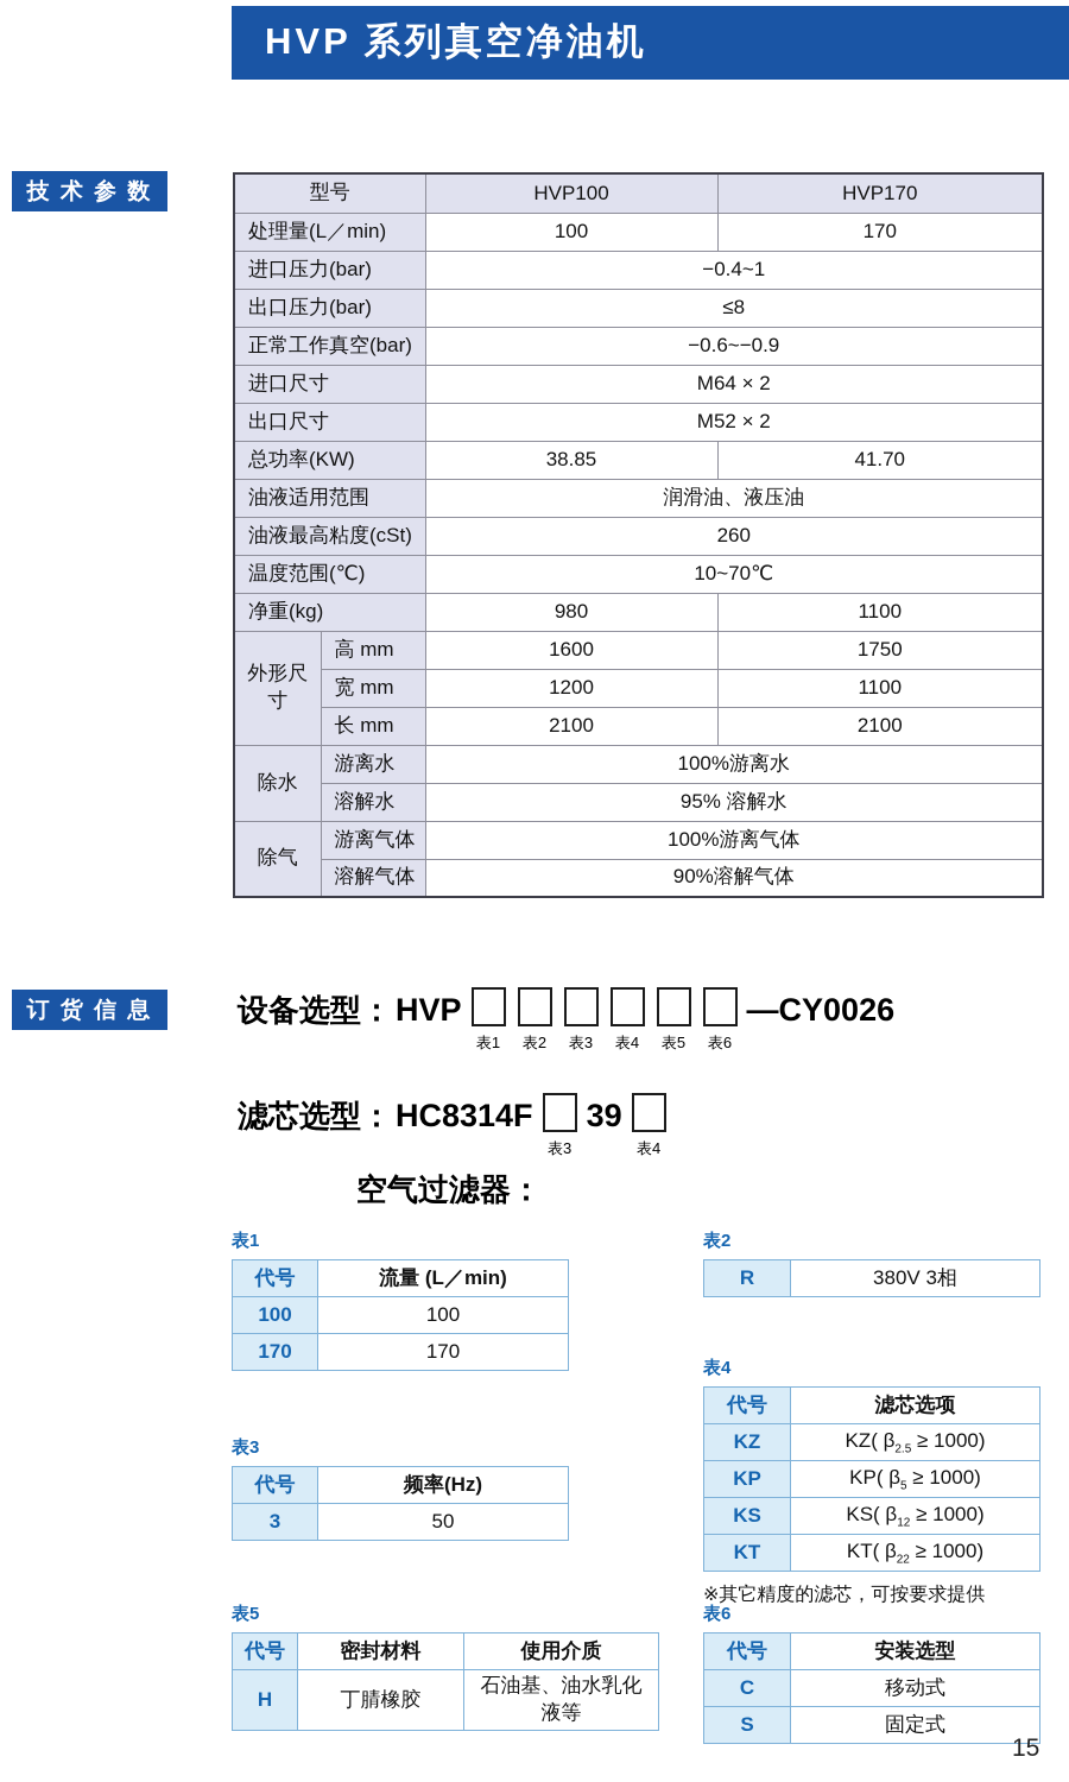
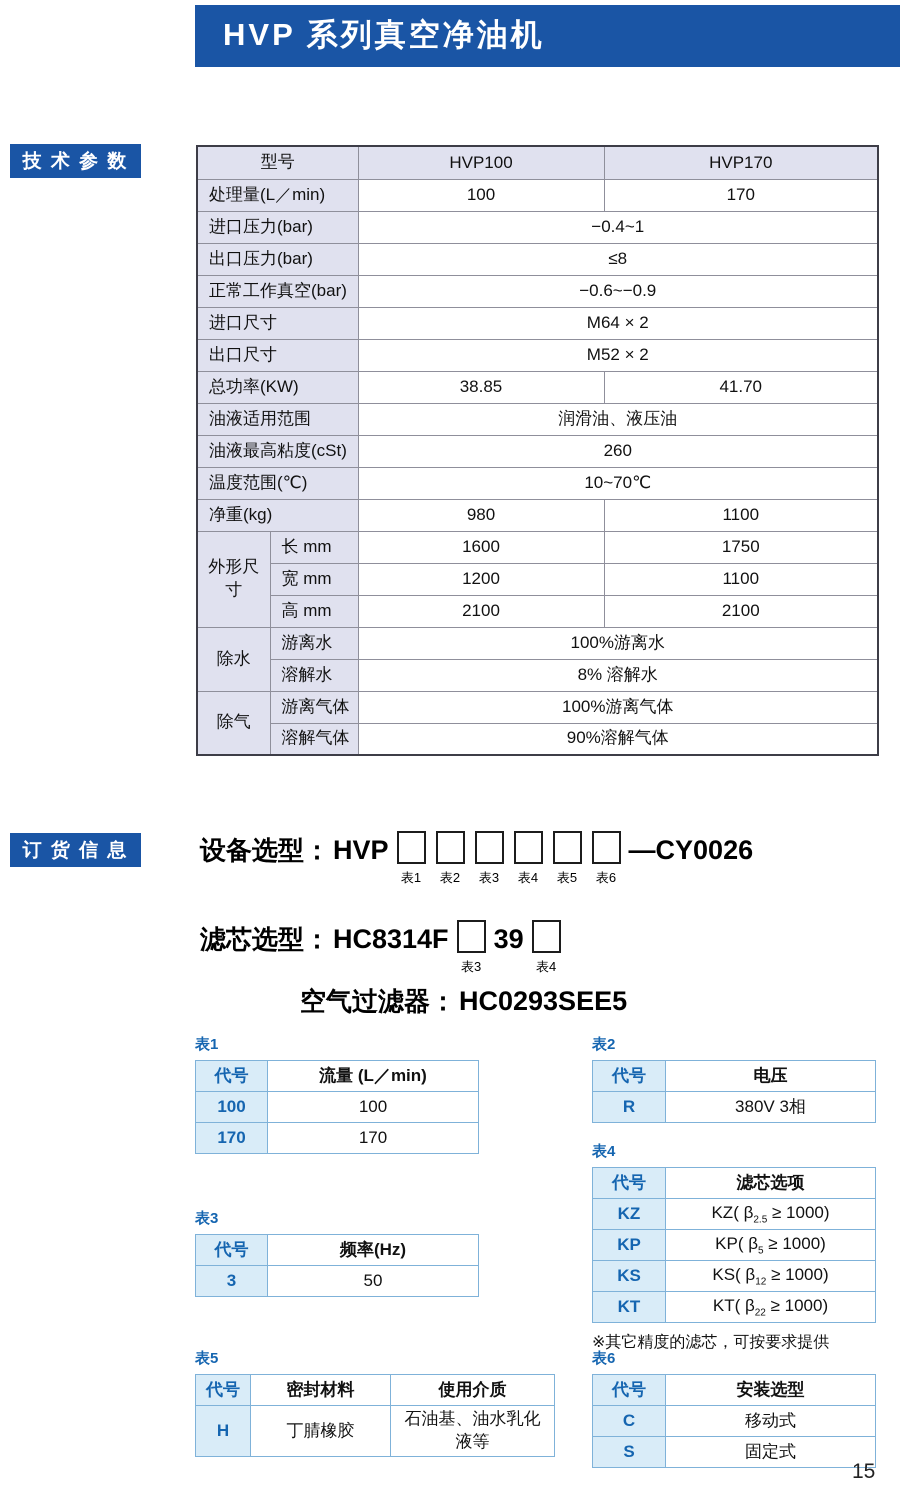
  HVP 系列真空净油机
  技 术 参 数
  订 货 信 息
  型号	HVP100	HVP170
  处理量(L／min)	100	170
  进口压力(bar)	−0.4~1
  出口压力(bar)	≤8
  正常工作真空(bar)	−0.6~−0.9
  进口尺寸	M64 × 2
  出口尺寸	M52 × 2
  总功率(KW)	38.85	41.70
  油液适用范围	润滑油、液压油
  油液最高粘度(cSt)	260
  温度范围(℃)	10~70℃
  净重(kg)	980	1100
- 外形尺寸	高 mm	1600	1750
+ 外形尺寸	长 mm	1600	1750
  宽 mm	1200	1100
- 长 mm	2100	2100
+ 高 mm	2100	2100
  除水	游离水	100%游离水
- 溶解水	95% 溶解水
+ 溶解水	8% 溶解水
  除气	游离气体	100%游离气体
  溶解气体	90%溶解气体
  设备选型：
  HVP
  表1
  表2
  表3
  表4
  表5
  表6
  —CY0026
  滤芯选型：
  HC8314F
  表3
  39
  表4
  空气过滤器：
+ HC0293SEE5
  表1
  代号	流量 (L／min)
  100	100
  170	170
  表2
+ 代号	电压
  R	380V 3相
  表3
  代号	频率(Hz)
  3	50
  表4
  代号	滤芯选项
  KZ	KZ( β2.5 ≥ 1000)
  KP	KP( β5 ≥ 1000)
  KS	KS( β12 ≥ 1000)
  KT	KT( β22 ≥ 1000)
  ※其它精度的滤芯，可按要求提供
  表5
  代号	密封材料	使用介质
  H	丁腈橡胶	石油基、油水乳化液等
  表6
  代号	安装选型
  C	移动式
  S	固定式
  15
